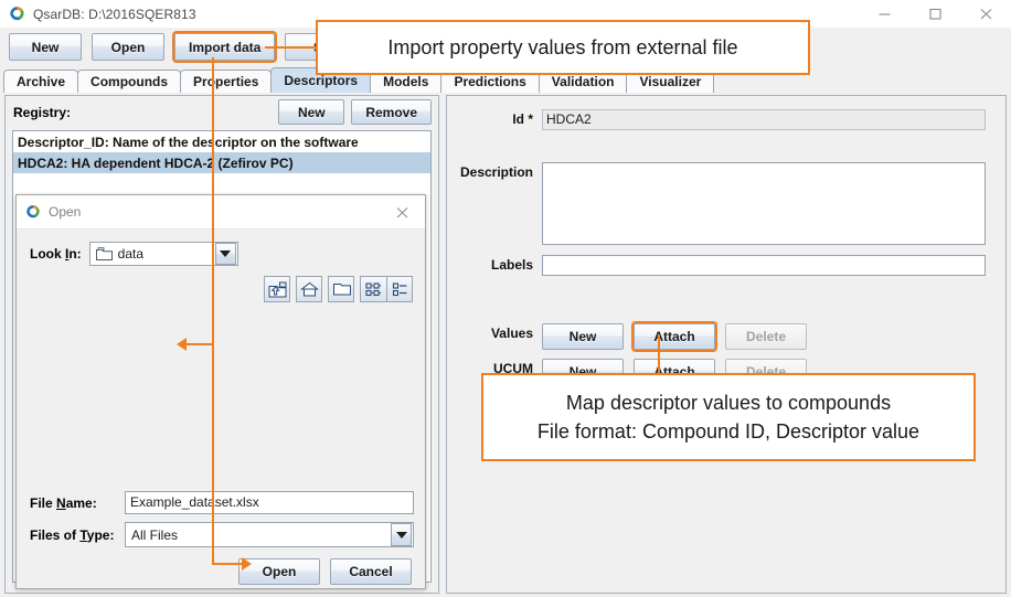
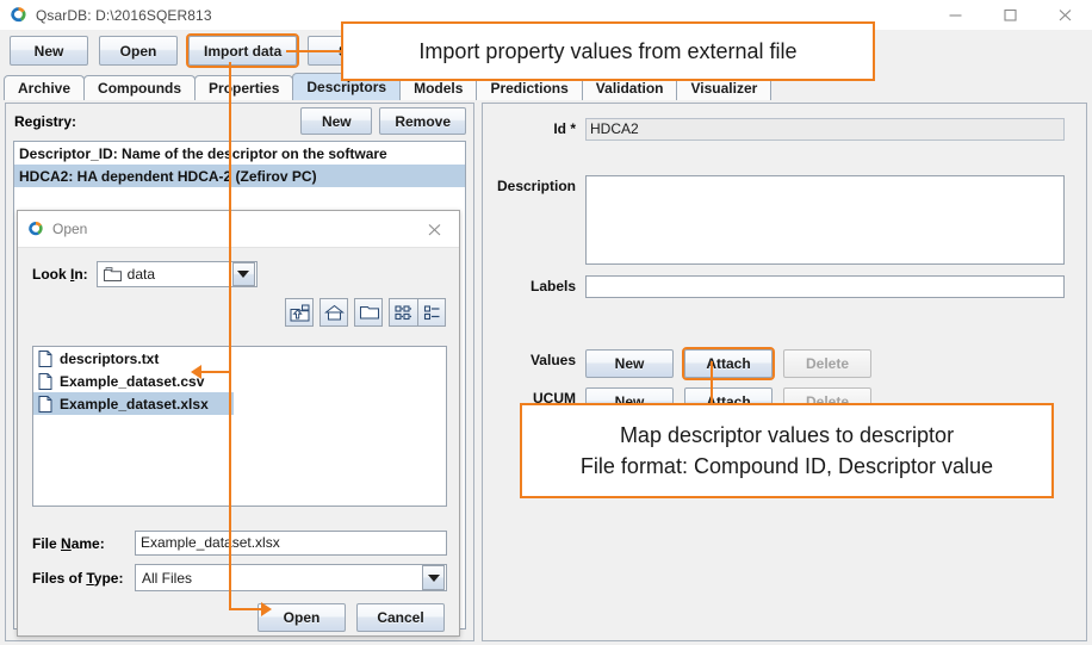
  QsarDB: D:\2016SQER813
  New
  Open
  Import data
  Archive
  Compounds
  Prperties
  Descriptors
  Models
  Predictions
  Validation
  Visualizer
  Registry:
  New
  Remove
  Descriptor_ID: Name of the decriptor on the software
  HDCA2: HA dependent HDCA-2 (Zefirov PC)
  Id *
  HDCA2
  Description
  Labels
  Values
  New
  ttach
  Delete
  UCUM
  New
  ttach
  Delete
  Open
  Look In:
  data
+ descriptors.txt
+ Example_dataset.csv
+ Example_dataset.xlsx
  File Name:
  Example_datset.xlsx
  Files of Type:
  All Files
  Open
  Cancel
  Import property values from external file
- Map descriptor values to compounds
+ Map descriptor values to descriptor
  File format: Compound ID, Descriptor value
